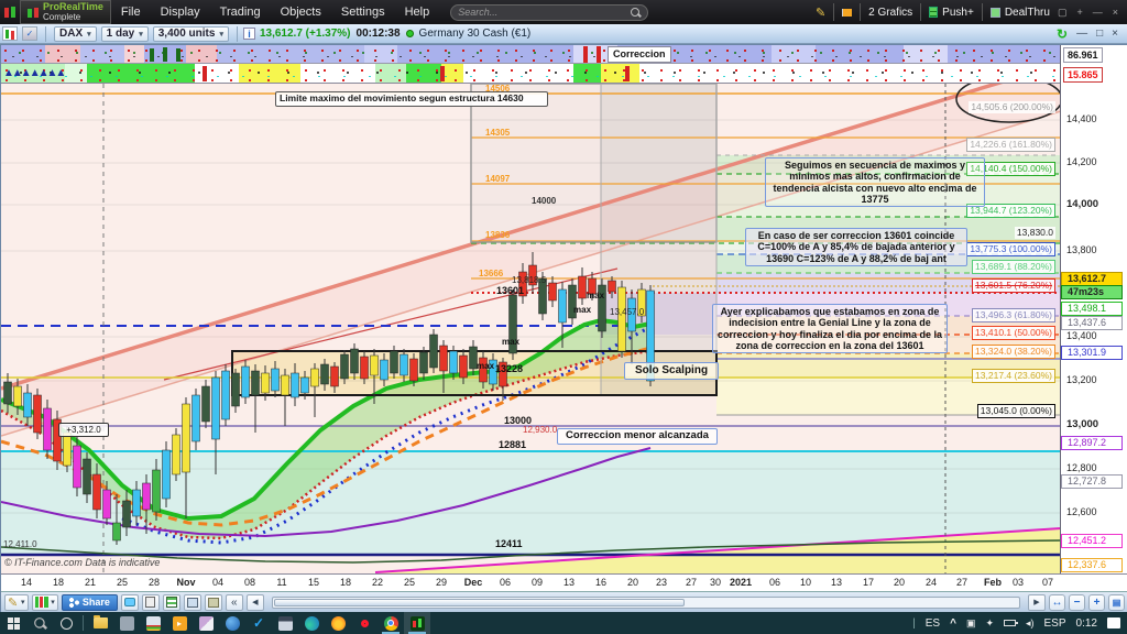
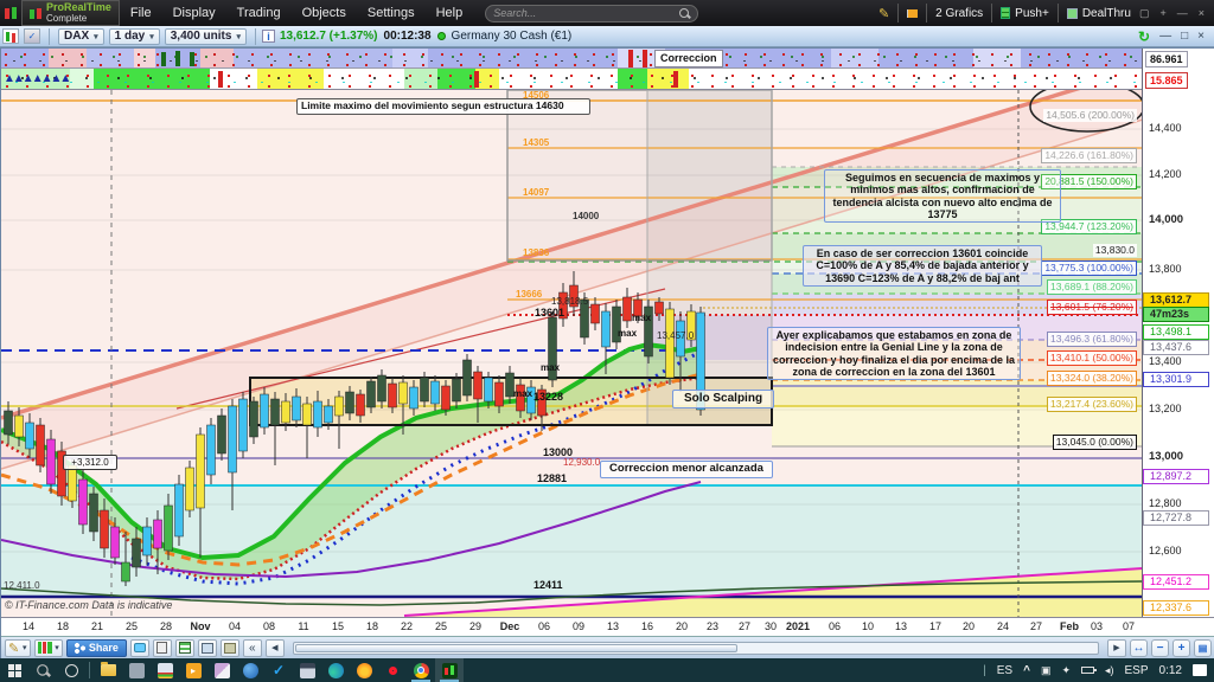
  ProRealTime
  Complete
  File
  Display
  Trading
  Objects
  Settings
  Help
  Search...
  ✎
  2 Grafics
  Push+
  DealThru
  ▢
  +
  —
  ×
  ✓
  DAX
  1 day
  3,400 units
  i
  13,612.7 (+1.37%)
  00:12:38
  Germany 30 Cash (€1)
  ↻
  —
  □
  ×
  Correccion
  ▲▲▲▲▲▲▲
  14506
  14305
  14097
  14000
  13836
  13666
  13,818.5
  13601
  max
  max
  max
  max
  13228
  13,457.0
  13000
  12,930.0
  12881
  12411
  12,411.0
  © IT-Finance.com Data is indicative
  14,505.6 (200.00%)
  14,226.6 (161.80%)
- 14,140.4 (150.00%)
+ 20,881.5 (150.00%)
  13,944.7 (123.20%)
  13,830.0
  13,775.3 (100.00%)
  13,689.1 (88.20%)
  13,601.5 (76.20%)
  13,496.3 (61.80%)
  13,410.1 (50.00%)
  13,324.0 (38.20%)
  13,217.4 (23.60%)
  13,045.0 (0.00%)
  Limite maximo del movimiento segun estructura 14630
  Seguimos en secuencia de maximos y minimos mas altos, confirmacion de tendencia alcista con nuevo alto encima de 13775
  En caso de ser correccion 13601 coincide C=100% de A y 85,4% de bajada anterior y 13690 C=123% de A y 88,2% de baj ant
  Ayer explicabamos que estabamos en zona de indecision entre la Genial Line y la zona de correccion y hoy finaliza el dia por encima de la zona de correccion en la zona del 13601
  Solo Scalping
  Correccion menor alcanzada
  +3,312.0
  86.961
  15.865
  14,400
  14,200
  14,000
  13,800
  13,612.7
  47m23s
  13,498.1
  13,437.6
  13,400
  13,301.9
  13,200
  13,000
  12,897.2
  12,800
  12,727.8
  12,600
  12,451.2
  12,337.6
  14
  18
  21
  25
  28
  Nov
  04
  08
  11
  15
  18
  22
  25
  29
  Dec
  06
  09
  13
  16
  20
  23
  27
  30
  2021
  06
  10
  13
  17
  20
  24
  27
  Feb
  03
  07
  ✎
  Share
  «
  ↔
  −
  +
  ▤
  ▸
  ✓
  |
  ES
  ^
  ▣
  ✦
  ◂)
  ESP
  0:12
